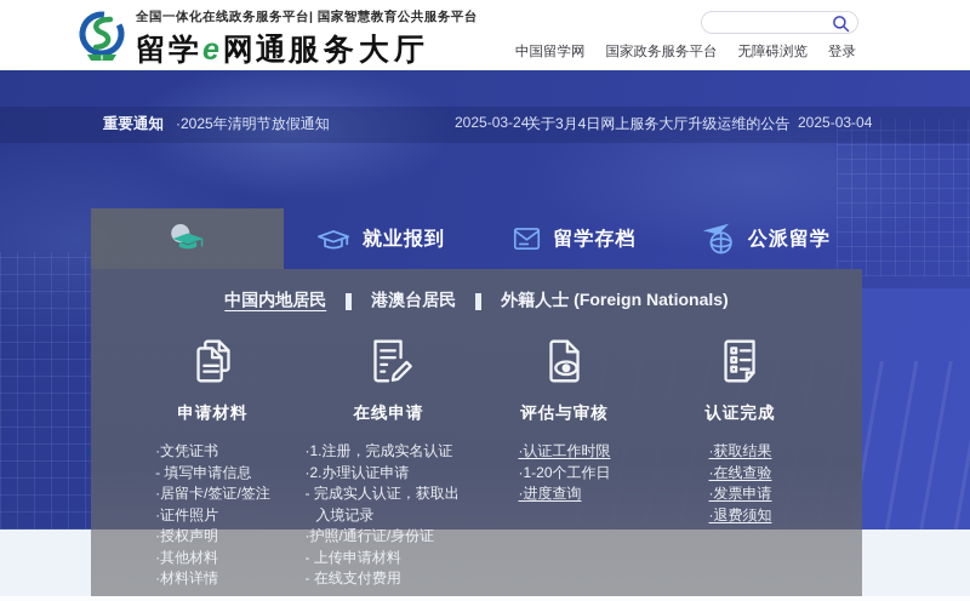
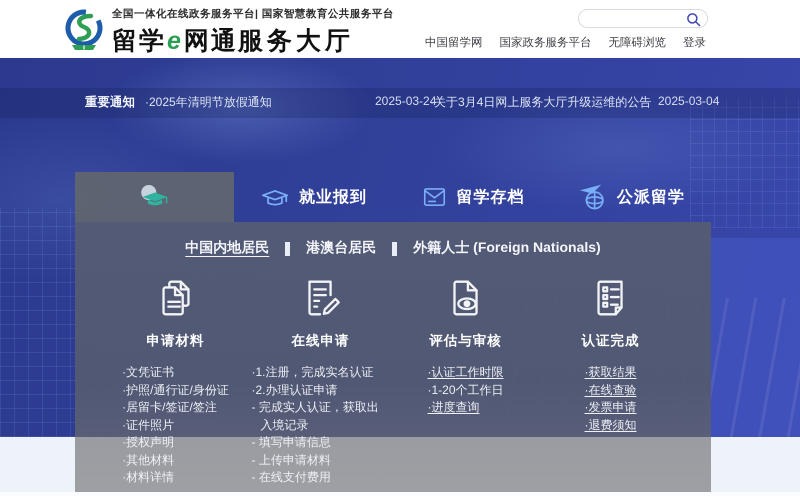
  全国一体化在线政务服务平台| 国家智慧教育公共服务平台
  留学e网通服务大厅
  中国留学网
  国家政务服务平台
  无障碍浏览
  登录
  重要通知
  ·2025年清明节放假通知
  2025-03-24
  ·关于3月4日网上服务大厅升级运维的公告
  2025-03-04
  就业报到
  留学存档
  公派留学
  中国内地居民
  港澳台居民
  外籍人士 (Foreign Nationals)
  申请材料
  ·文凭证书
- - 填写申请信息
+ ·护照/通行证/身份证
  ·居留卡/签证/签注
  ·证件照片
  ·授权声明
  ·其他材料
  ·材料详情
  在线申请
  ·1.注册，完成实名认证
  ·2.办理认证申请
  - 完成实人认证，获取出入境记录
- ·护照/通行证/身份证
+ - 填写申请信息
  - 上传申请材料
  - 在线支付费用
  评估与审核
  ·认证工作时限
  ·1-20个工作日
  ·进度查询
  认证完成
  ·获取结果
  ·在线查验
  ·发票申请
  ·退费须知
